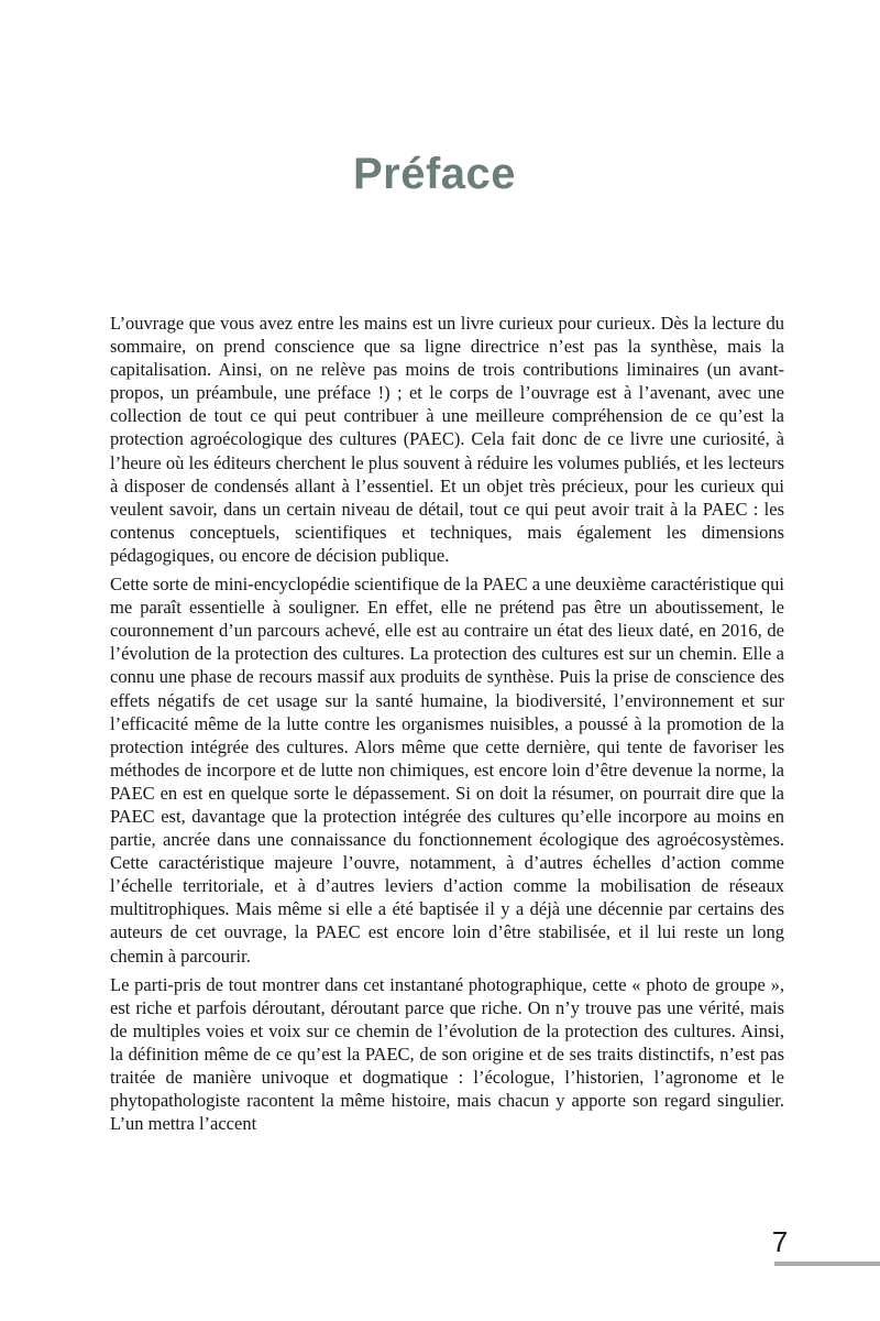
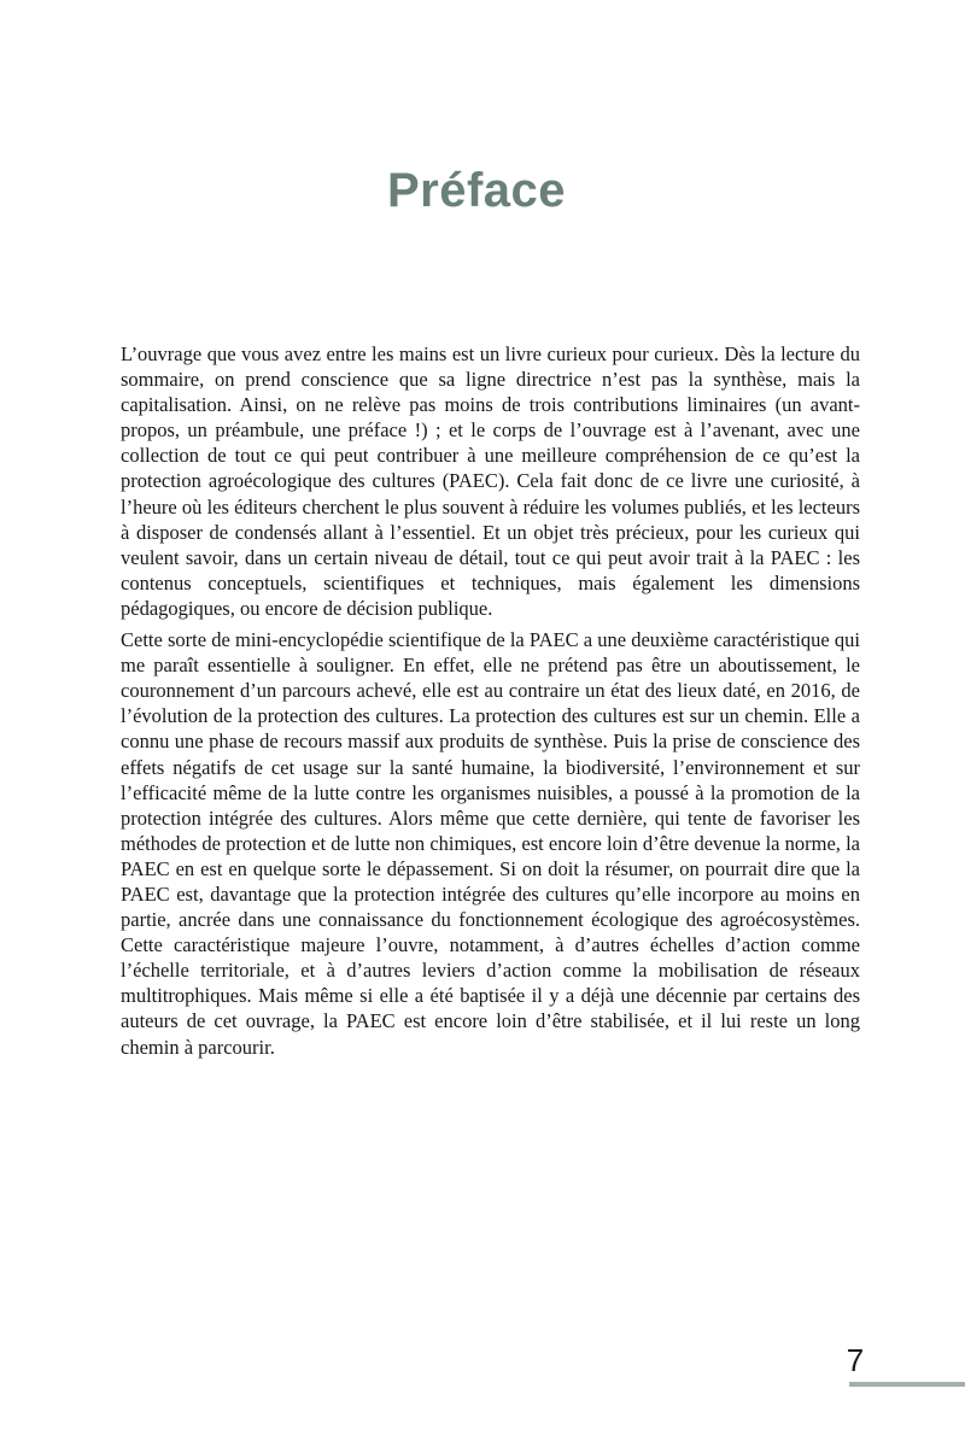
  Préface
  L’ouvrage que vous avez entre les mains est un livre curieux pour curieux. Dès la lecture du sommaire, on prend conscience que sa ligne directrice n’est pas la synthèse, mais la capitalisation. Ainsi, on ne relève pas moins de trois contributions liminaires (un avant-propos, un préambule, une préface !) ; et le corps de l’ouvrage est à l’avenant, avec une collection de tout ce qui peut contribuer à une meilleure compréhension de ce qu’est la protection agroécologique des cultures (PAEC). Cela fait donc de ce livre une curiosité, à l’heure où les éditeurs cherchent le plus souvent à réduire les volumes publiés, et les lecteurs à disposer de condensés allant à l’essentiel. Et un objet très précieux, pour les curieux qui veulent savoir, dans un certain niveau de détail, tout ce qui peut avoir trait à la PAEC : les contenus conceptuels, scientifiques et techniques, mais également les dimensions pédagogiques, ou encore de décision publique.
- Cette sorte de mini-encyclopédie scientifique de la PAEC a une deuxième caractéristique qui me paraît essentielle à souligner. En effet, elle ne prétend pas être un aboutissement, le couronnement d’un parcours achevé, elle est au contraire un état des lieux daté, en 2016, de l’évolution de la protection des cultures. La protection des cultures est sur un chemin. Elle a connu une phase de recours massif aux produits de synthèse. Puis la prise de conscience des effets négatifs de cet usage sur la santé humaine, la biodiversité, l’environnement et sur l’efficacité même de la lutte contre les organismes nuisibles, a poussé à la promotion de la protection intégrée des cultures. Alors même que cette dernière, qui tente de favoriser les méthodes de incorpore et de lutte non chimiques, est encore loin d’être devenue la norme, la PAEC en est en quelque sorte le dépassement. Si on doit la résumer, on pourrait dire que la PAEC est, davantage que la protection intégrée des cultures qu’elle incorpore au moins en partie, ancrée dans une connaissance du fonctionnement écologique des agroécosystèmes. Cette caractéristique majeure l’ouvre, notamment, à d’autres échelles d’action comme l’échelle territoriale, et à d’autres leviers d’action comme la mobilisation de réseaux multitrophiques. Mais même si elle a été baptisée il y a déjà une décennie par certains des auteurs de cet ouvrage, la PAEC est encore loin d’être stabilisée, et il lui reste un long chemin à parcourir.
+ Cette sorte de mini-encyclopédie scientifique de la PAEC a une deuxième caractéristique qui me paraît essentielle à souligner. En effet, elle ne prétend pas être un aboutissement, le couronnement d’un parcours achevé, elle est au contraire un état des lieux daté, en 2016, de l’évolution de la protection des cultures. La protection des cultures est sur un chemin. Elle a connu une phase de recours massif aux produits de synthèse. Puis la prise de conscience des effets négatifs de cet usage sur la santé humaine, la biodiversité, l’environnement et sur l’efficacité même de la lutte contre les organismes nuisibles, a poussé à la promotion de la protection intégrée des cultures. Alors même que cette dernière, qui tente de favoriser les méthodes de protection et de lutte non chimiques, est encore loin d’être devenue la norme, la PAEC en est en quelque sorte le dépassement. Si on doit la résumer, on pourrait dire que la PAEC est, davantage que la protection intégrée des cultures qu’elle incorpore au moins en partie, ancrée dans une connaissance du fonctionnement écologique des agroécosystèmes. Cette caractéristique majeure l’ouvre, notamment, à d’autres échelles d’action comme l’échelle territoriale, et à d’autres leviers d’action comme la mobilisation de réseaux multitrophiques. Mais même si elle a été baptisée il y a déjà une décennie par certains des auteurs de cet ouvrage, la PAEC est encore loin d’être stabilisée, et il lui reste un long chemin à parcourir.
- Le parti-pris de tout montrer dans cet instantané photographique, cette « photo de groupe », est riche et parfois déroutant, déroutant parce que riche. On n’y trouve pas une vérité, mais de multiples voies et voix sur ce chemin de l’évolution de la protection des cultures. Ainsi, la définition même de ce qu’est la PAEC, de son origine et de ses traits distinctifs, n’est pas traitée de manière univoque et dogmatique : l’écologue, l’historien, l’agronome et le phytopathologiste racontent la même histoire, mais chacun y apporte son regard singulier. L’un mettra l’accent
  7
